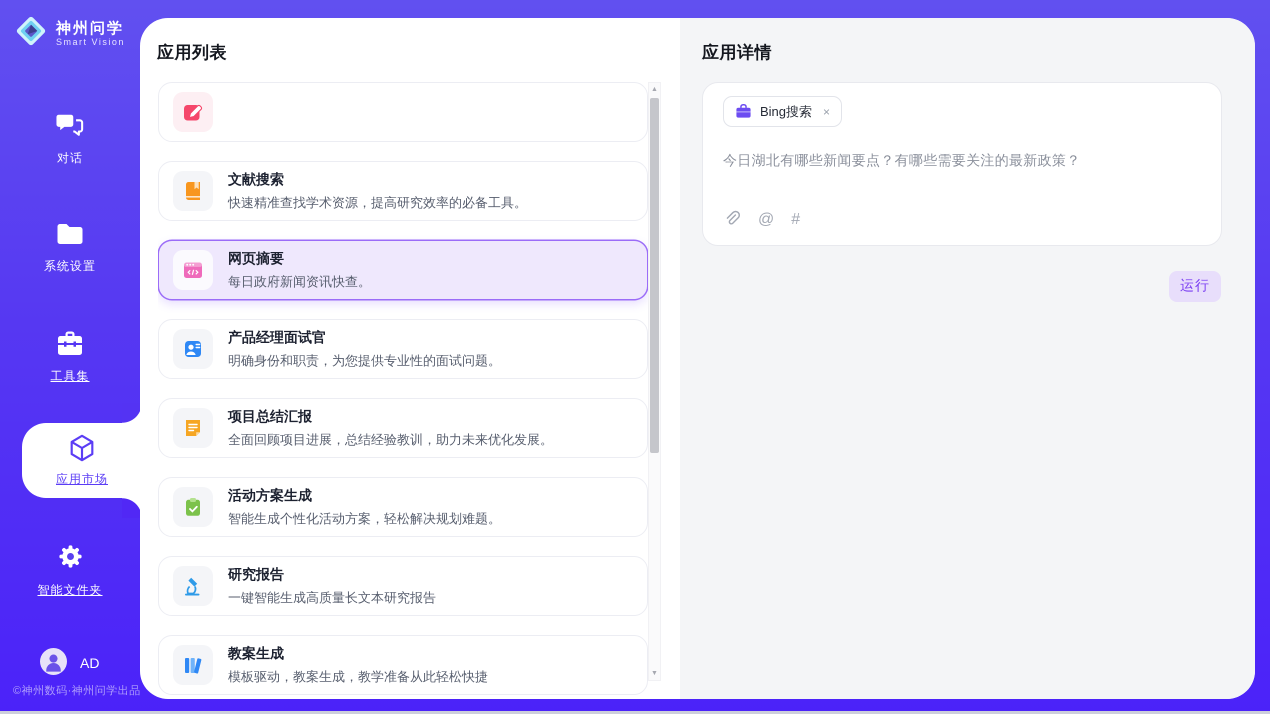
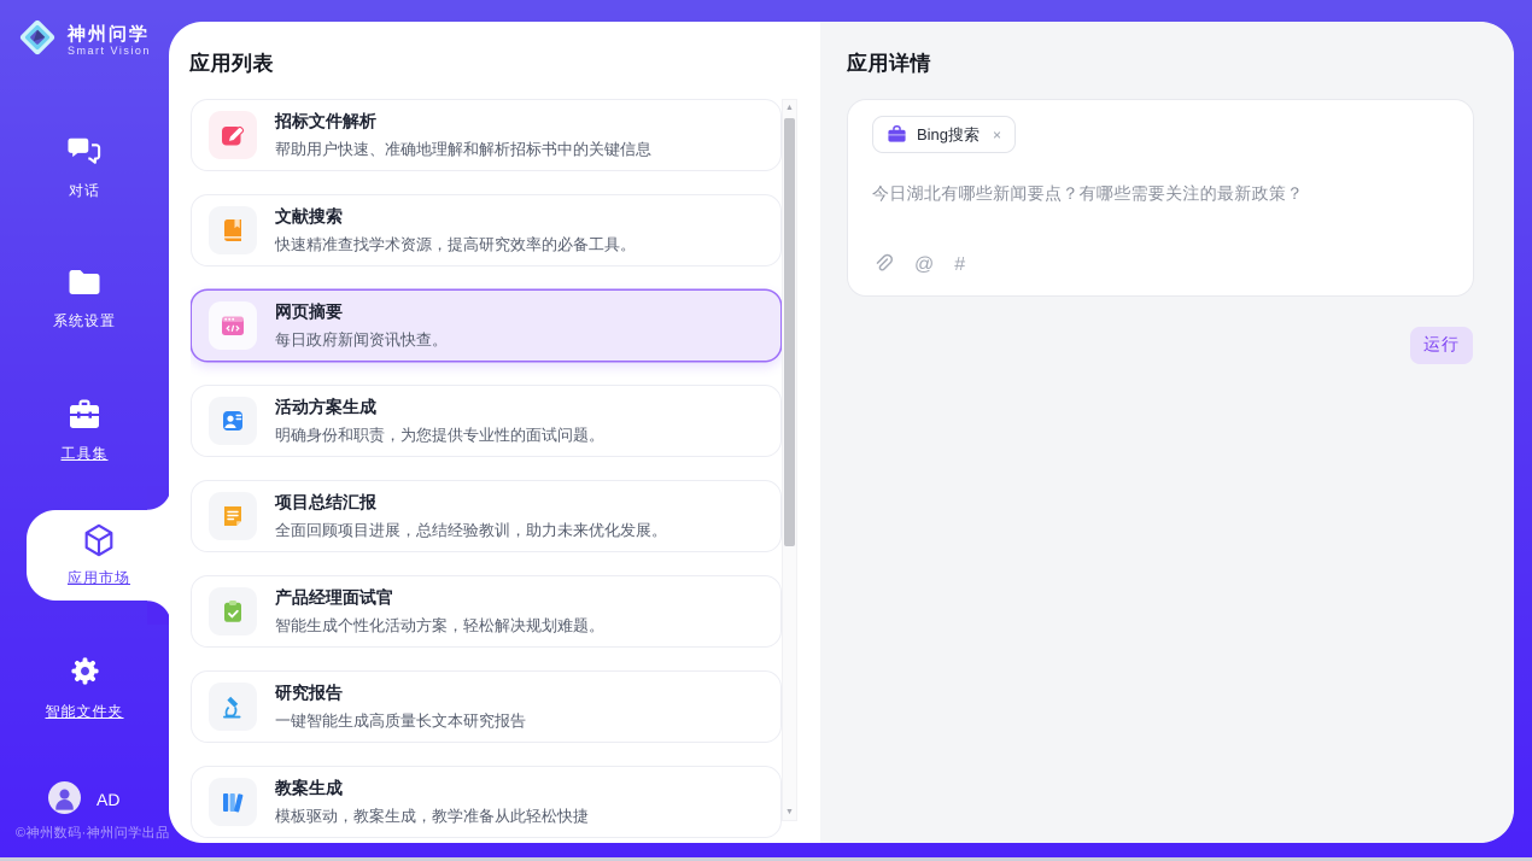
  神州问学
  Smart Vision
  对话
  系统设置
  工具集
  应用市场
  智能文件夹
  AD
  ©神州数码·神州问学出品
  应用列表
+ 招标文件解析
+ 帮助用户快速、准确地理解和解析招标书中的关键信息
  文献搜索
  快速精准查找学术资源，提高研究效率的必备工具。
  网页摘要
  每日政府新闻资讯快查。
- 产品经理面试官
+ 活动方案生成
  明确身份和职责，为您提供专业性的面试问题。
  项目总结汇报
  全面回顾项目进展，总结经验教训，助力未来优化发展。
- 活动方案生成
+ 产品经理面试官
  智能生成个性化活动方案，轻松解决规划难题。
  研究报告
  一键智能生成高质量长文本研究报告
  教案生成
  模板驱动，教案生成，教学准备从此轻松快捷
  应用详情
  Bing搜索
  ×
  今日湖北有哪些新闻要点？有哪些需要关注的最新政策？
  @
  #
  运行
